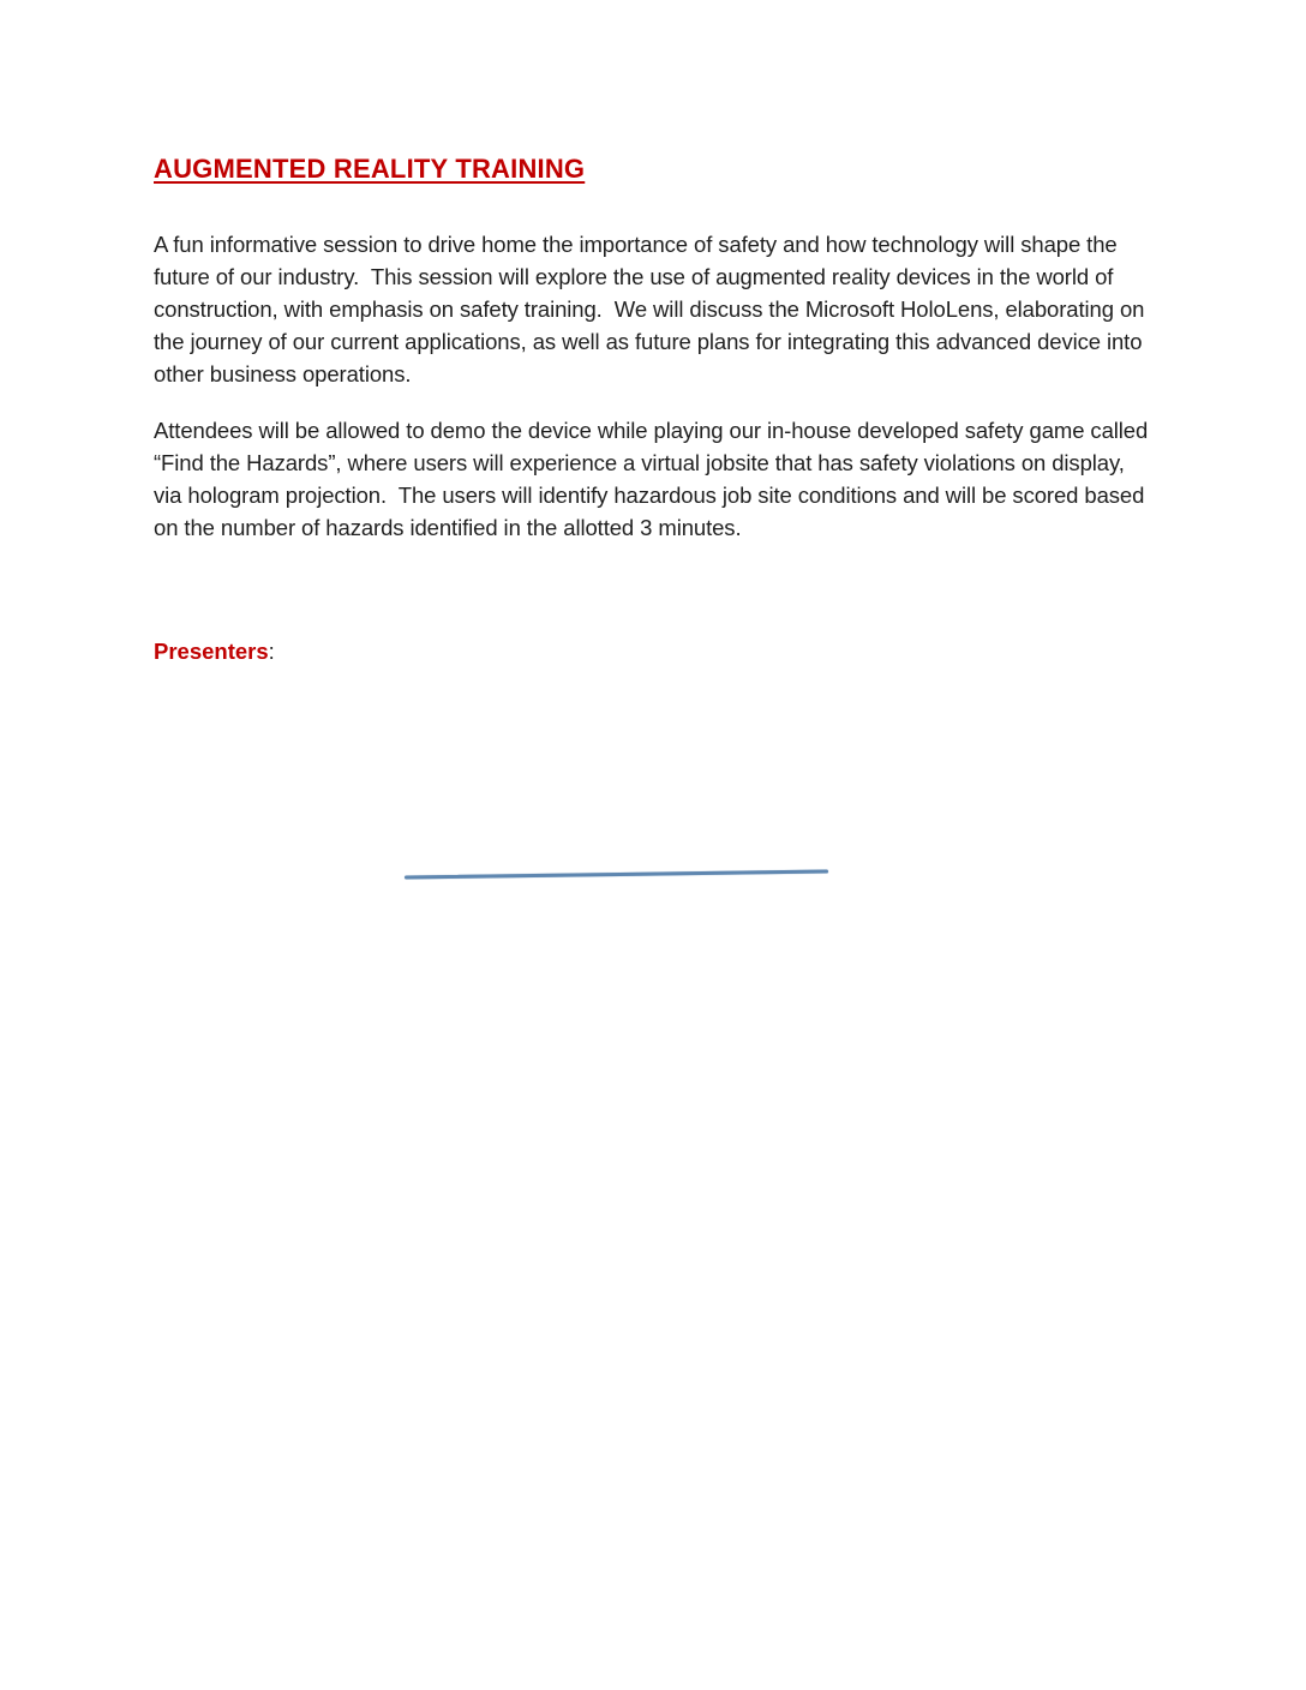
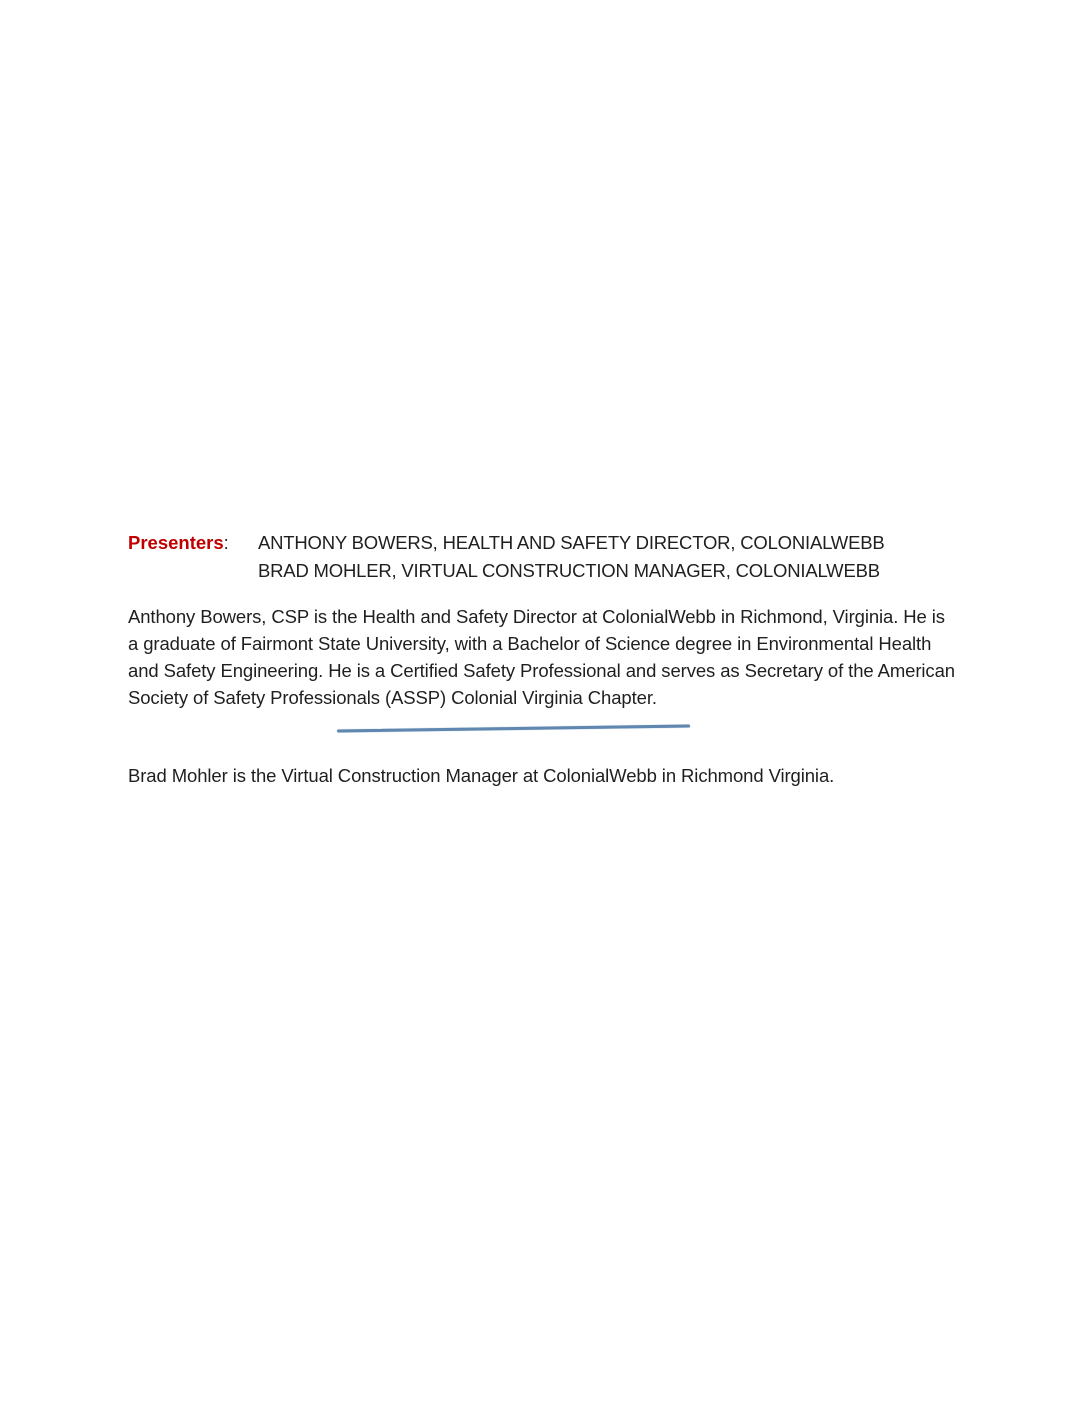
- AUGMENTED REALITY TRAINING
- A fun informative session to drive home the importance of safety and how technology will shape the future of our industry. This session will explore the use of augmented reality devices in the world of construction, with emphasis on safety training. We will discuss the Microsoft HoloLens, elaborating on the journey of our current applications, as well as future plans for integrating this advanced device into other business operations.
- Attendees will be allowed to demo the device while playing our in-house developed safety game called “Find the Hazards”, where users will experience a virtual jobsite that has safety violations on display, via hologram projection. The users will identify hazardous job site conditions and will be scored based on the number of hazards identified in the allotted 3 minutes.
  Presenters:
+ ANTHONY BOWERS, HEALTH AND SAFETY DIRECTOR, COLONIALWEBB
+ BRAD MOHLER, VIRTUAL CONSTRUCTION MANAGER, COLONIALWEBB
+ Anthony Bowers, CSP is the Health and Safety Director at ColonialWebb in Richmond, Virginia. He is a graduate of Fairmont State University, with a Bachelor of Science degree in Environmental Health and Safety Engineering. He is a Certified Safety Professional and serves as Secretary of the American Society of Safety Professionals (ASSP) Colonial Virginia Chapter.
+ Brad Mohler is the Virtual Construction Manager at ColonialWebb in Richmond Virginia.
